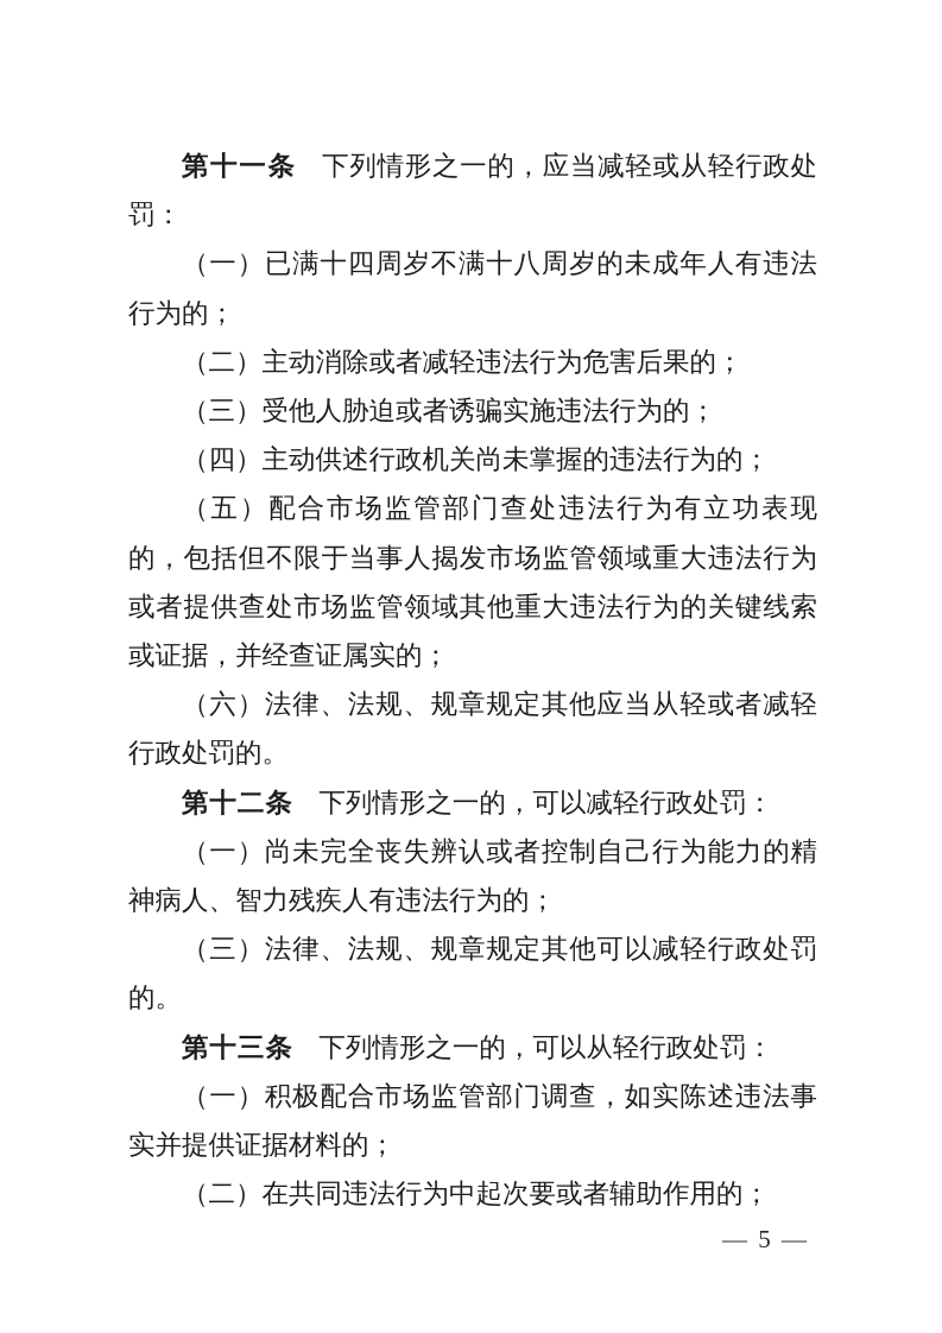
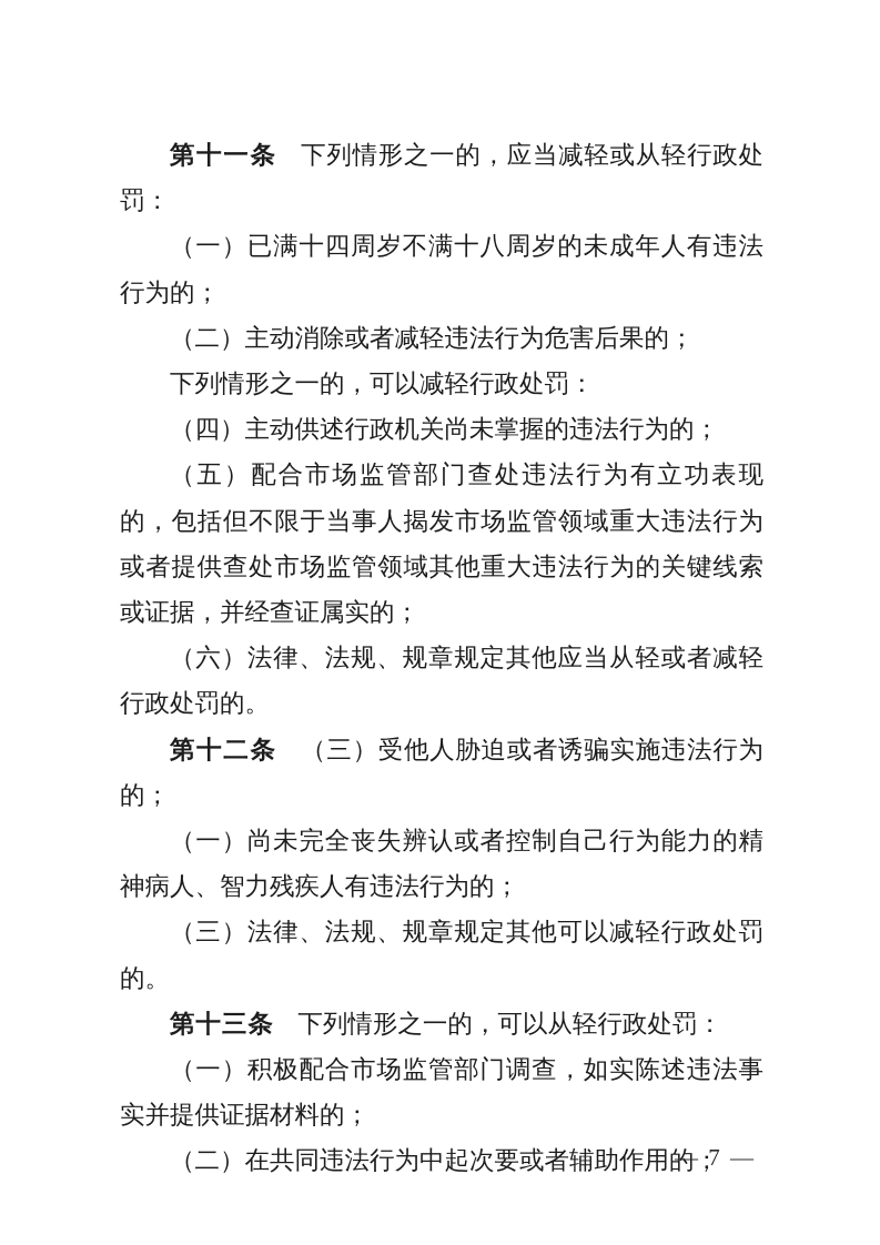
  第十一条 下列情形之一的，应当减轻或从轻行政处罚：
  （一）已满十四周岁不满十八周岁的未成年人有违法行为的；
  （二）主动消除或者减轻违法行为危害后果的；
- （三）受他人胁迫或者诱骗实施违法行为的；
+ 下列情形之一的，可以减轻行政处罚：
  （四）主动供述行政机关尚未掌握的违法行为的；
  （五）配合市场监管部门查处违法行为有立功表现的，包括但不限于当事人揭发市场监管领域重大违法行为或者提供查处市场监管领域其他重大违法行为的关键线索或证据，并经查证属实的；
  （六）法律、法规、规章规定其他应当从轻或者减轻行政处罚的。
- 第十二条 下列情形之一的，可以减轻行政处罚：
+ 第十二条 （三）受他人胁迫或者诱骗实施违法行为的；
  （一）尚未完全丧失辨认或者控制自己行为能力的精神病人、智力残疾人有违法行为的；
  （三）法律、法规、规章规定其他可以减轻行政处罚的。
  第十三条 下列情形之一的，可以从轻行政处罚：
  （一）积极配合市场监管部门调查，如实陈述违法事实并提供证据材料的；
  （二）在共同违法行为中起次要或者辅助作用的；
- — 5 —
+ — 7 —
